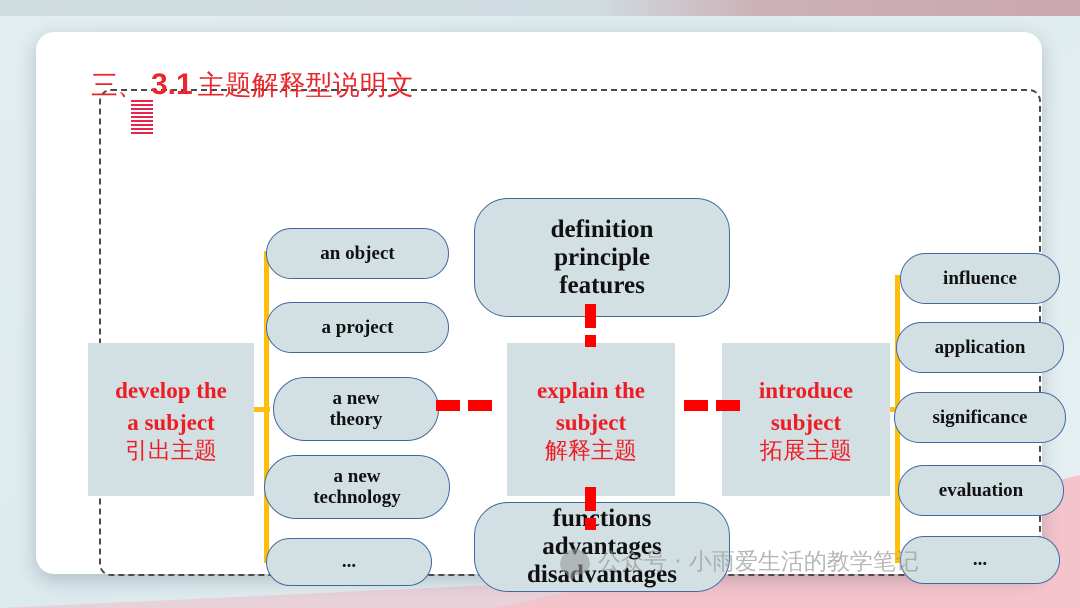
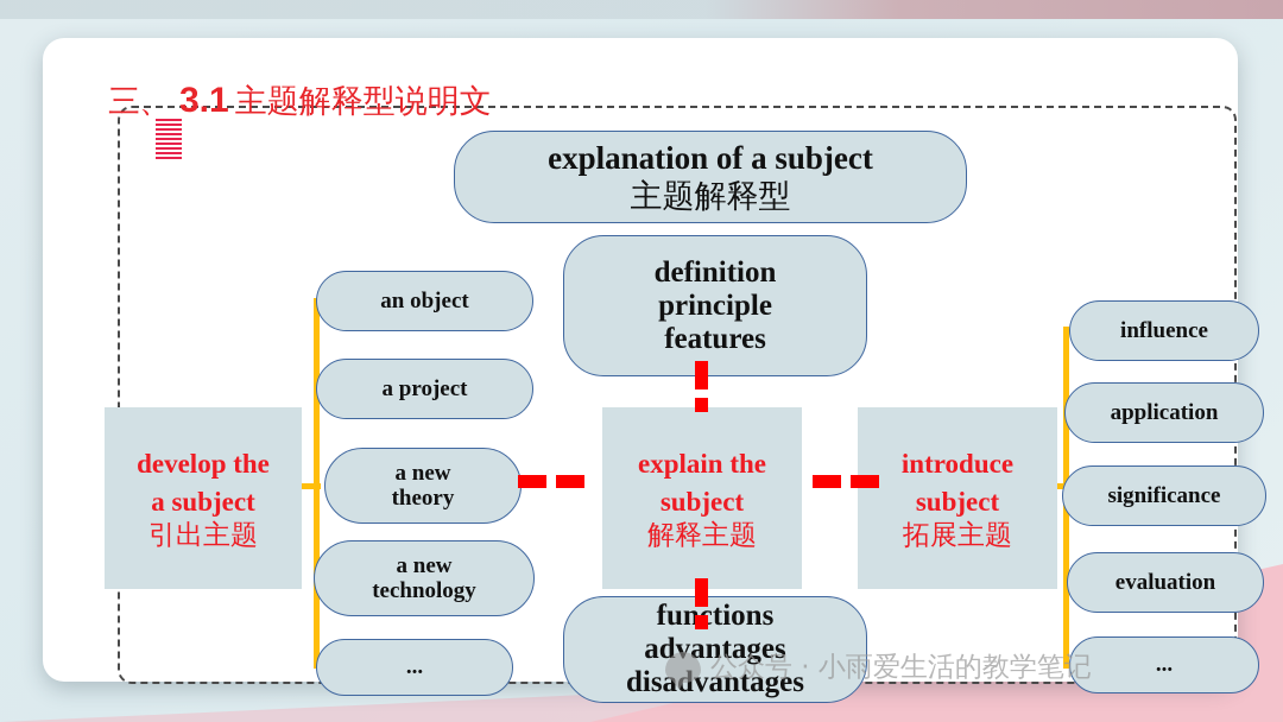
  三、
  3.1
  主题解释型说明文
+ explanation of a subject
+ 主题解释型
  definition
  principle
  features
  funtions
  advantages
  disadvantages
  develop the
  a subject
  引出主题
  explain the
  subject
  解释主题
  introduce
  subject
  拓展主题
  an object
  a project
  a new
  theory
  a new
  technology
  ...
  influence
  application
  significance
  evaluation
  ...
  公众号 · 小雨爱生活的教学笔记
